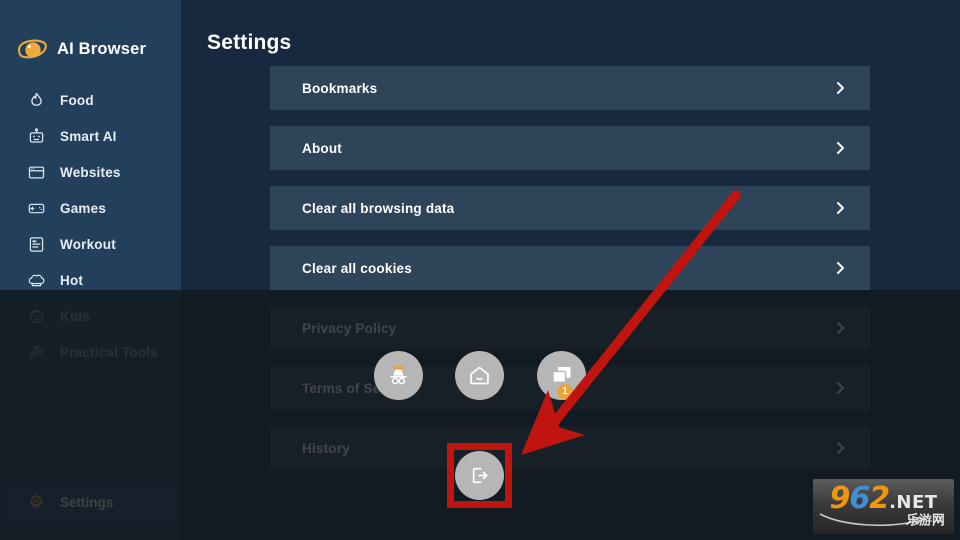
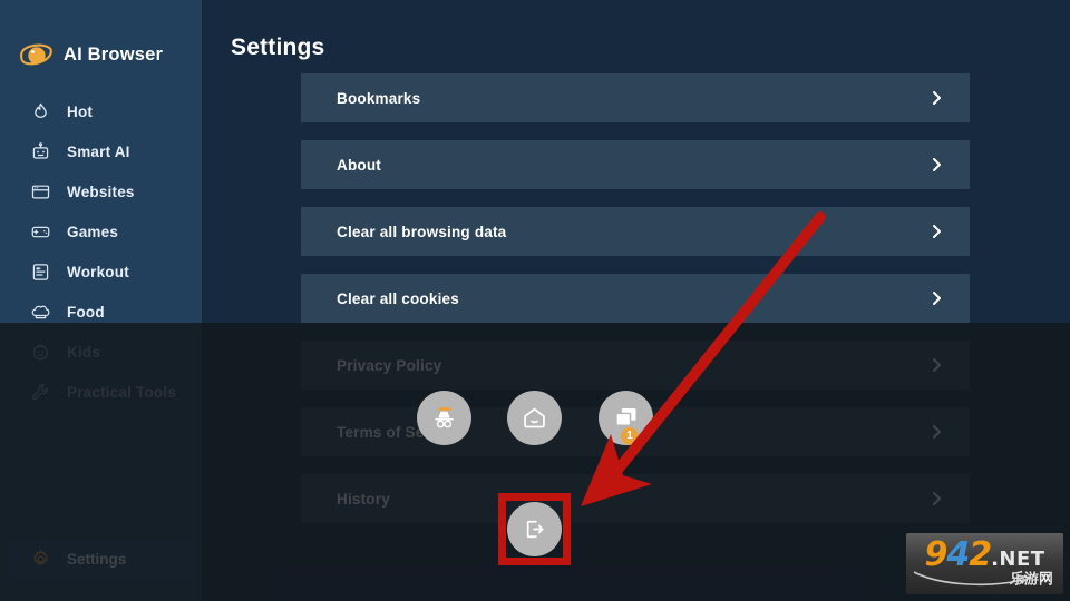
  AI Browser
- Food
+ Hot
  Smart AI
  Websites
  Games
  Workout
- Hot
+ Food
  Settings
  Settings
  Bookmarks
  About
  Clear all browsing data
  Clear all cookies
  Privacy Policy
  History
  1
- 962.NET
+ 942.NET
  乐游网
